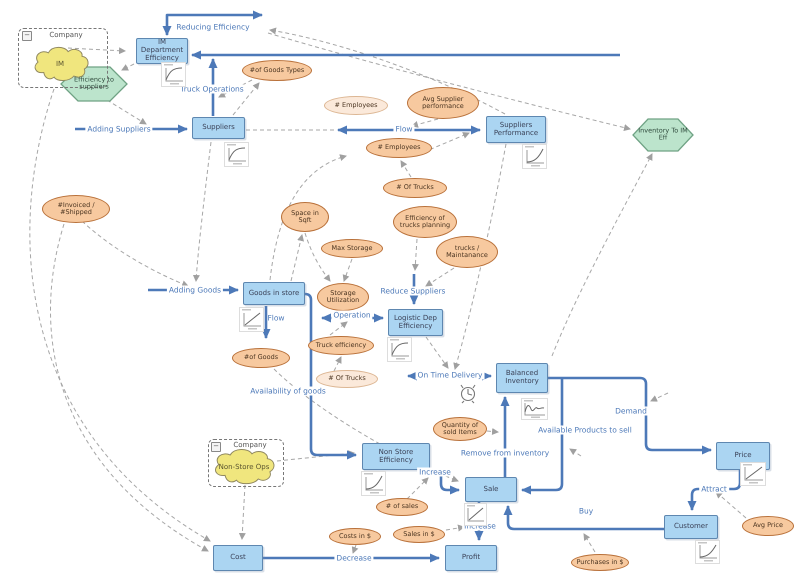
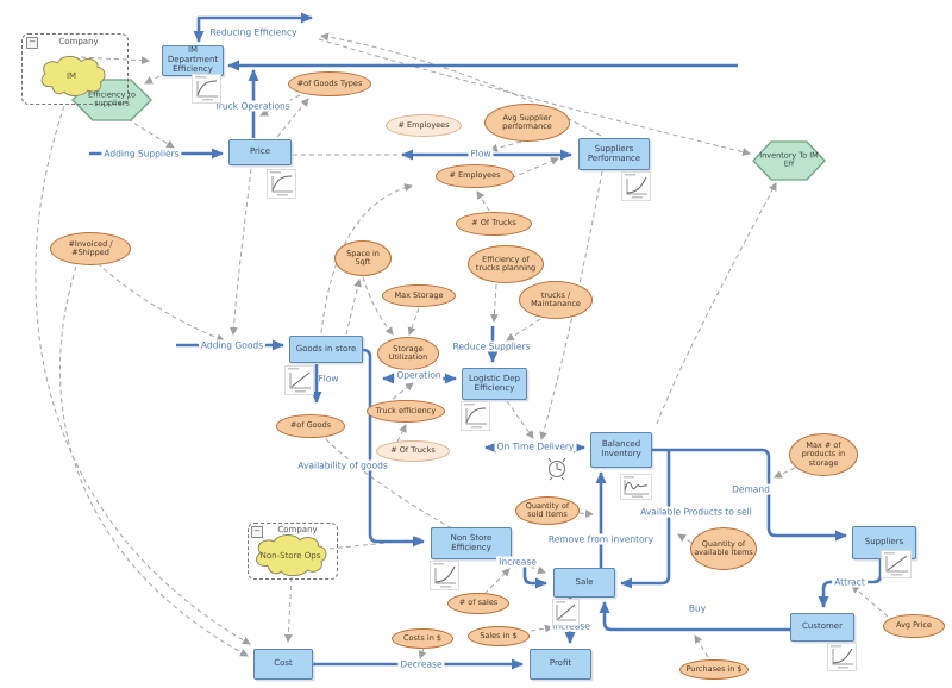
  −
  Company
  IM
  −
  Company
  Non-Store Ops
  IM Department Efficiency
- Suppliers
+ Price
  Goods in store
  Logistic Dep Efficiency
  Balanced Inventory
  Non Store Efficiency
  Sale
- Price
+ Suppliers
  Customer
  Cost
  Profit
  Efficiency to suppliers
  Inventory To IM Eff
  #of Goods Types
  # Employees
  Avg Supplier performance
  # Employees
  # Of Trucks
  Space in Sqft
  Max Storage
  Storage Utilization
  Efficiency of trucks planning
  trucks / Maintanance
  #Invoiced / #Shipped
  #of Goods
  Truck efficiency
  # Of Trucks
  Quantity of sold Items
+ Quantity of available Items
+ Max # of products in storage
  # of sales
  Costs in $
  Sales in $
  Avg Price
  Purchases in $
  Reducing Efficiency
  Truck Operations
  Adding Suppliers
  Flow
  Adding Goods
  Flow
  Operation
  Reduce Suppliers
  On Time Delivery
  Availability of goods
  Remove from inventory
  Available Products to sell
  Demand
  Increase
  Buy
  Increase
  Attract
  Decrease
